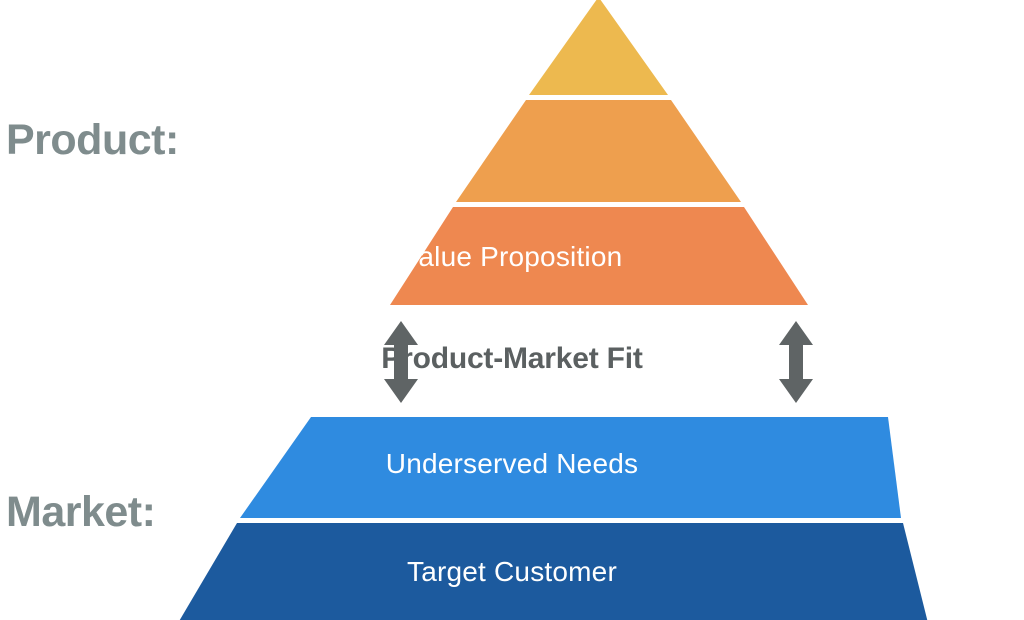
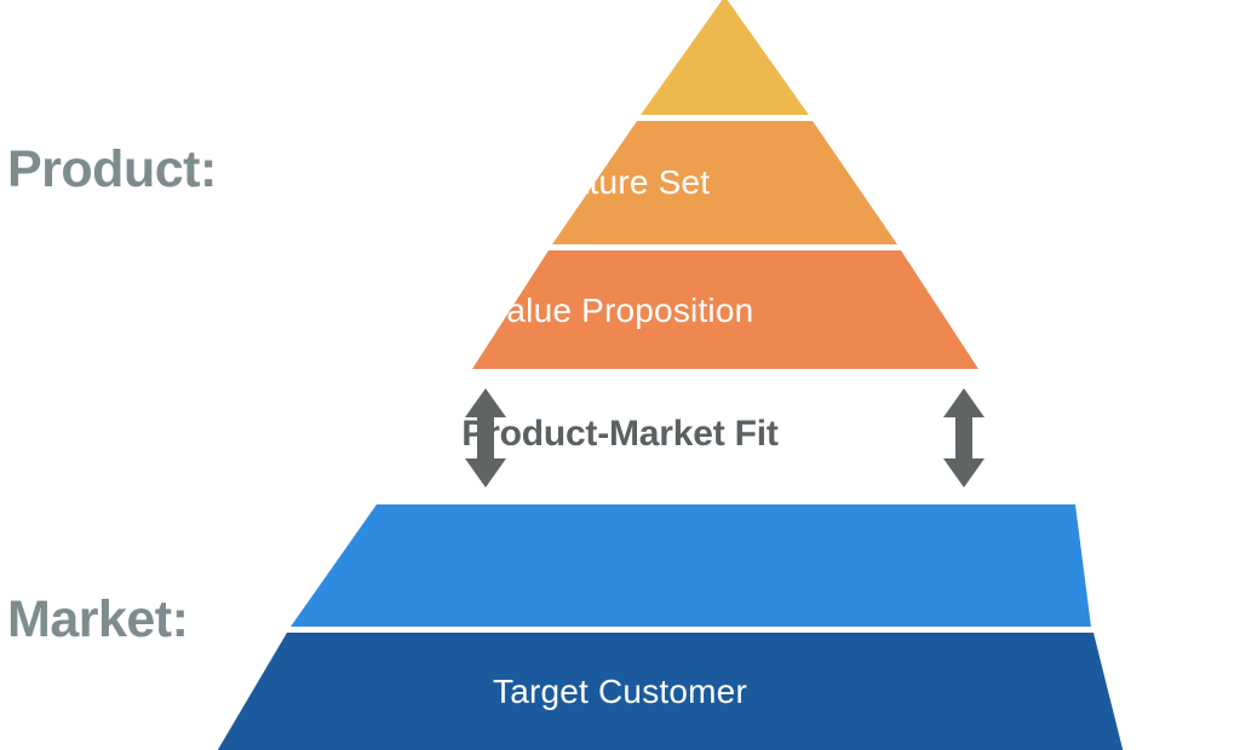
  Product:
  Market:
+ Feature Set
  Value Proposition
- Underserved Needs
  Target Customer
  Poduct-Market Fit
